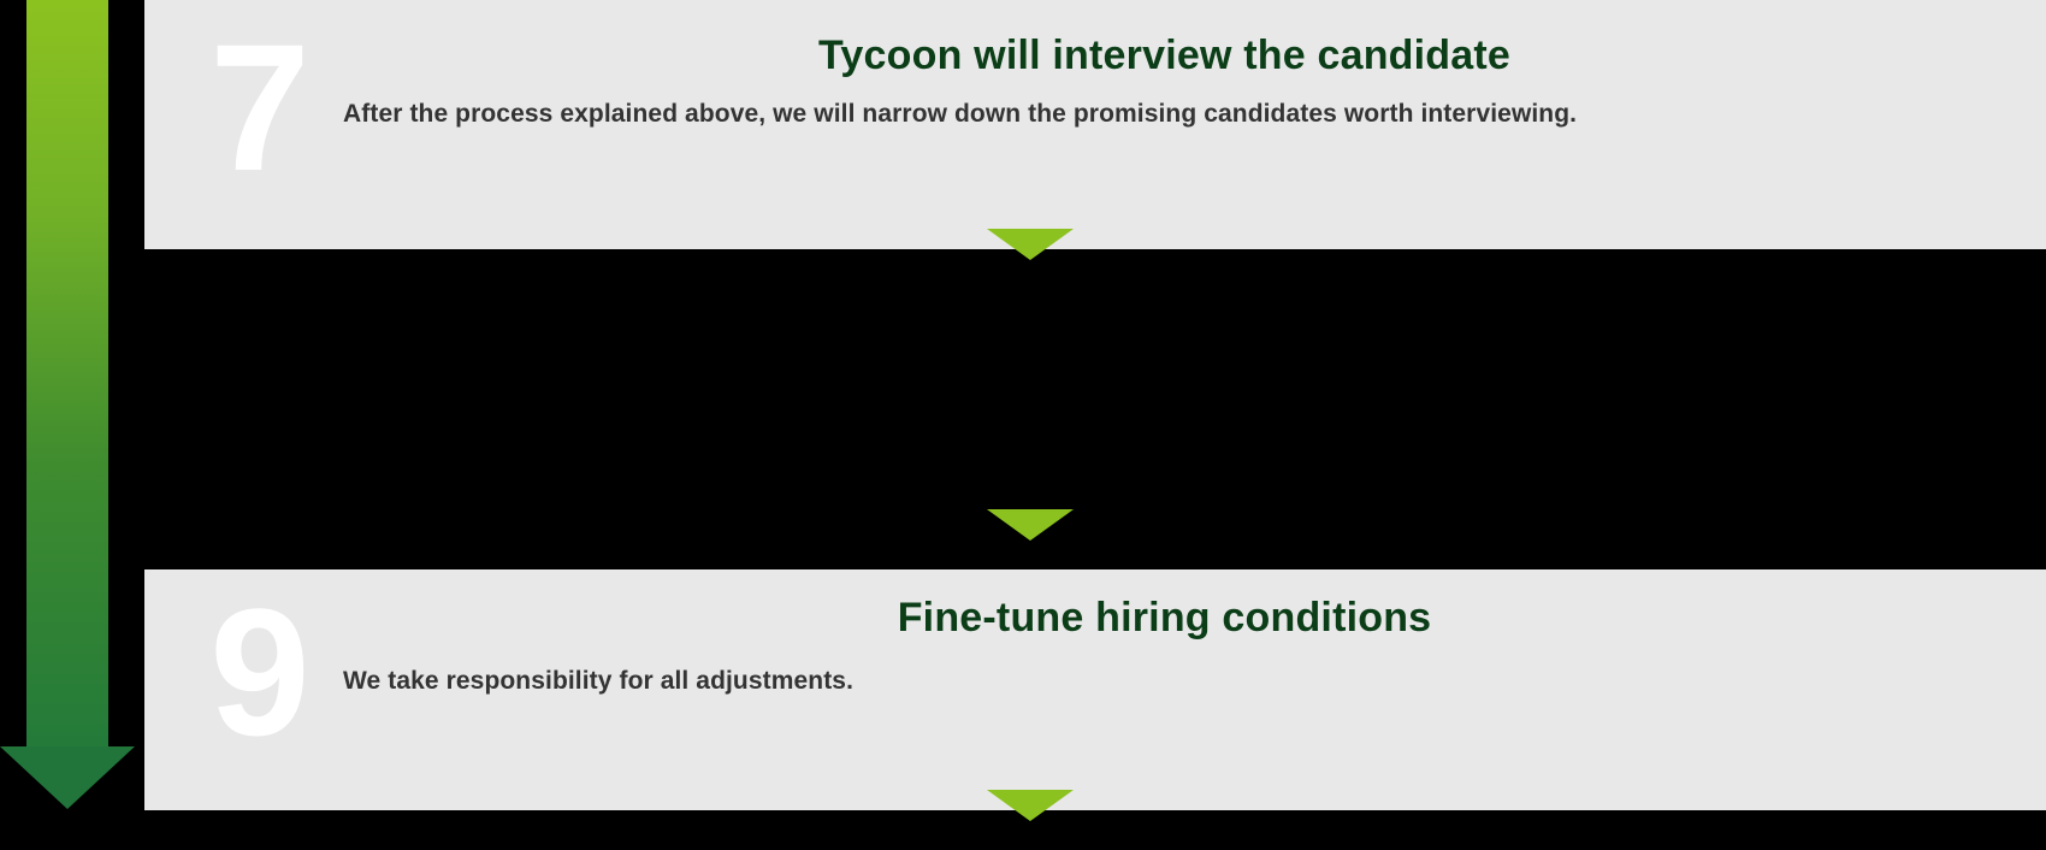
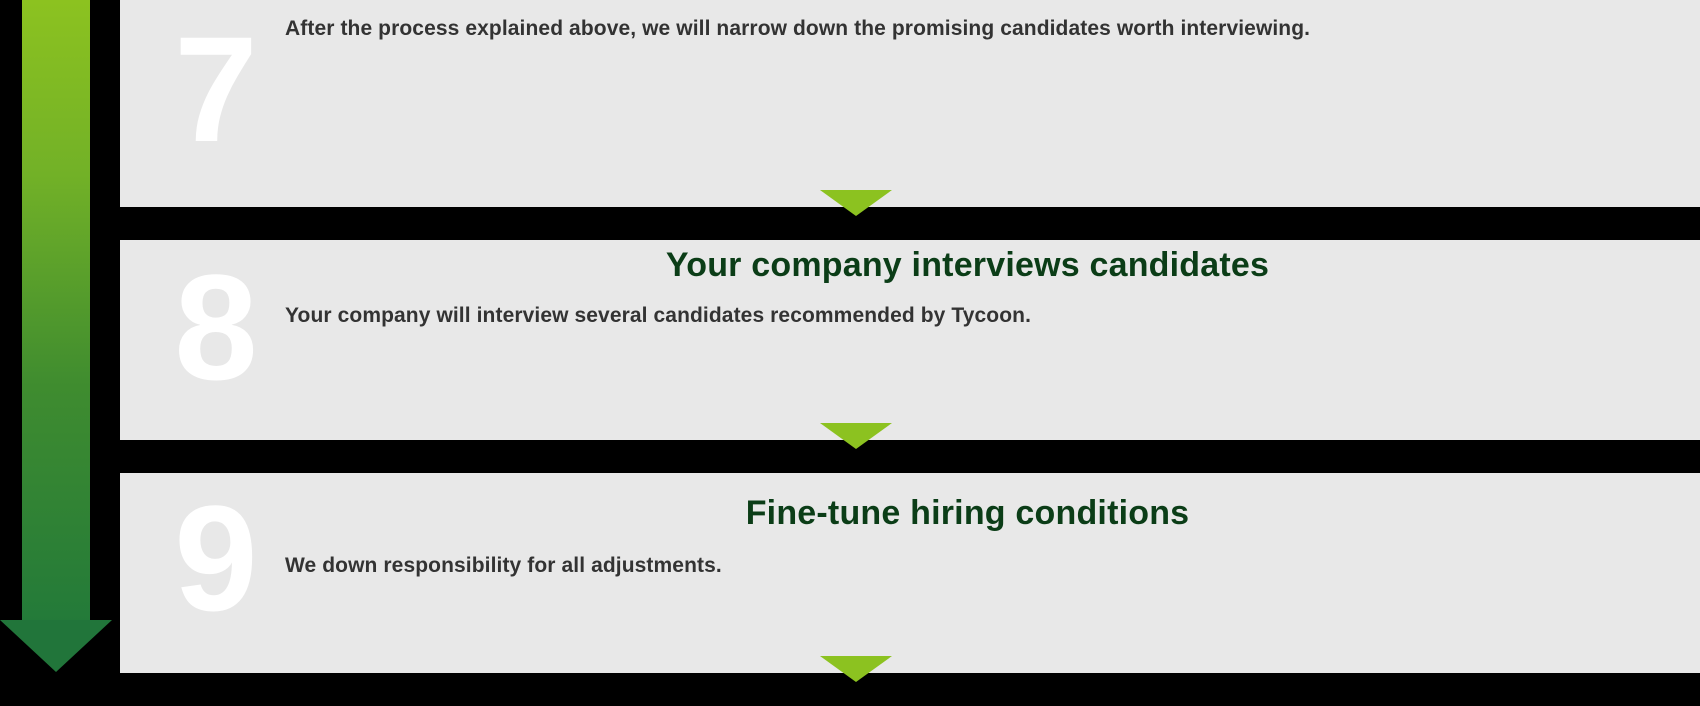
- Tycoon will interview the candidate
  After the process explained above, we will narrow down the promising candidates worth interviewing.
+ Your company interviews candidates
+ Your company will interview several candidates recommended by Tycoon.
  Fine-tune hiring conditions
- We take responsibility for all adjustments.
+ We down responsibility for all adjustments.
